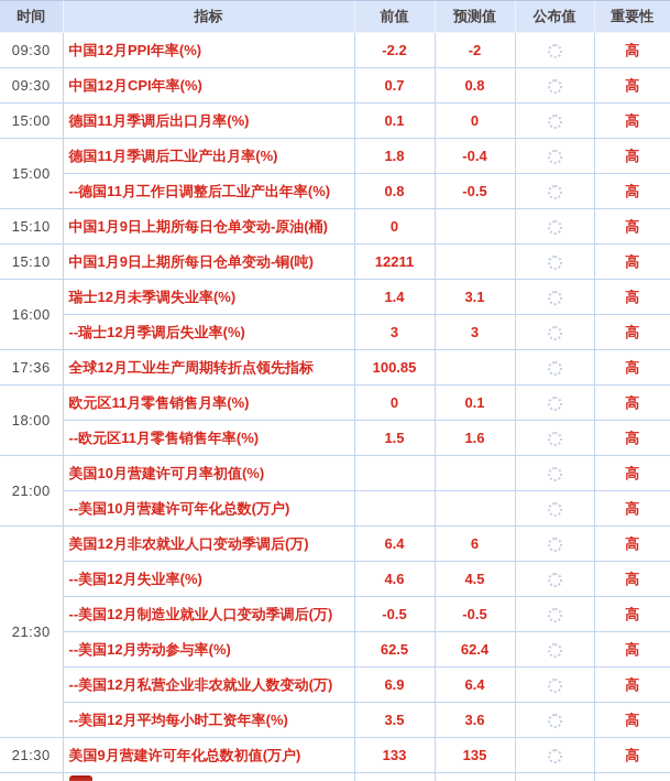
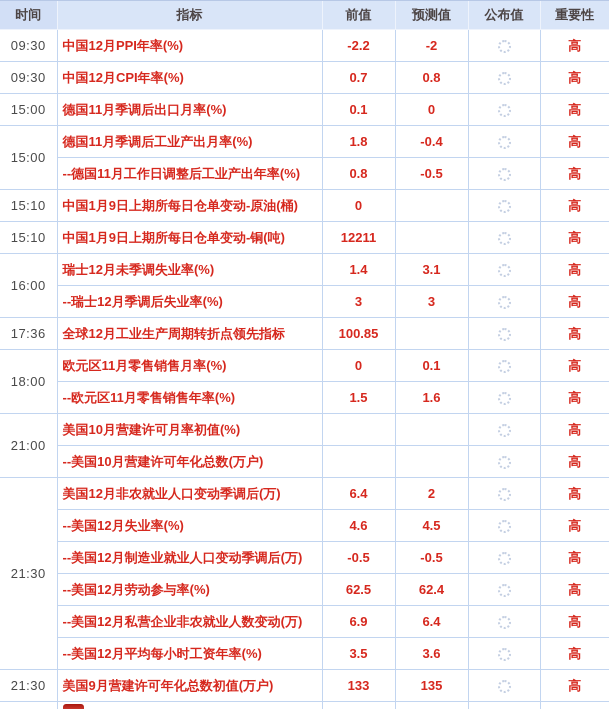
  时间	指标	前值	预测值	公布值	重要性
  09:30	中国12月PPI年率(%)	-2.2	-2		高
  09:30	中国12月CPI年率(%)	0.7	0.8		高
  15:00	德国11月季调后出口月率(%)	0.1	0		高
  15:00	德国11月季调后工业产出月率(%)	1.8	-0.4		高
  --德国11月工作日调整后工业产出年率(%)	0.8	-0.5		高
  15:10	中国1月9日上期所每日仓单变动-原油(桶)	0			高
  15:10	中国1月9日上期所每日仓单变动-铜(吨)	12211			高
  16:00	瑞士12月未季调失业率(%)	1.4	3.1		高
  --瑞士12月季调后失业率(%)	3	3		高
  17:36	全球12月工业生产周期转折点领先指标	100.85			高
  18:00	欧元区11月零售销售月率(%)	0	0.1		高
  --欧元区11月零售销售年率(%)	1.5	1.6		高
  21:00	美国10月营建许可月率初值(%)				高
  --美国10月营建许可年化总数(万户)				高
- 21:30	美国12月非农就业人口变动季调后(万)	6.4	6		高
+ 21:30	美国12月非农就业人口变动季调后(万)	6.4	2		高
  --美国12月失业率(%)	4.6	4.5		高
  --美国12月制造业就业人口变动季调后(万)	-0.5	-0.5		高
  --美国12月劳动参与率(%)	62.5	62.4		高
  --美国12月私营企业非农就业人数变动(万)	6.9	6.4		高
  --美国12月平均每小时工资年率(%)	3.5	3.6		高
  21:30	美国9月营建许可年化总数初值(万户)	133	135		高
